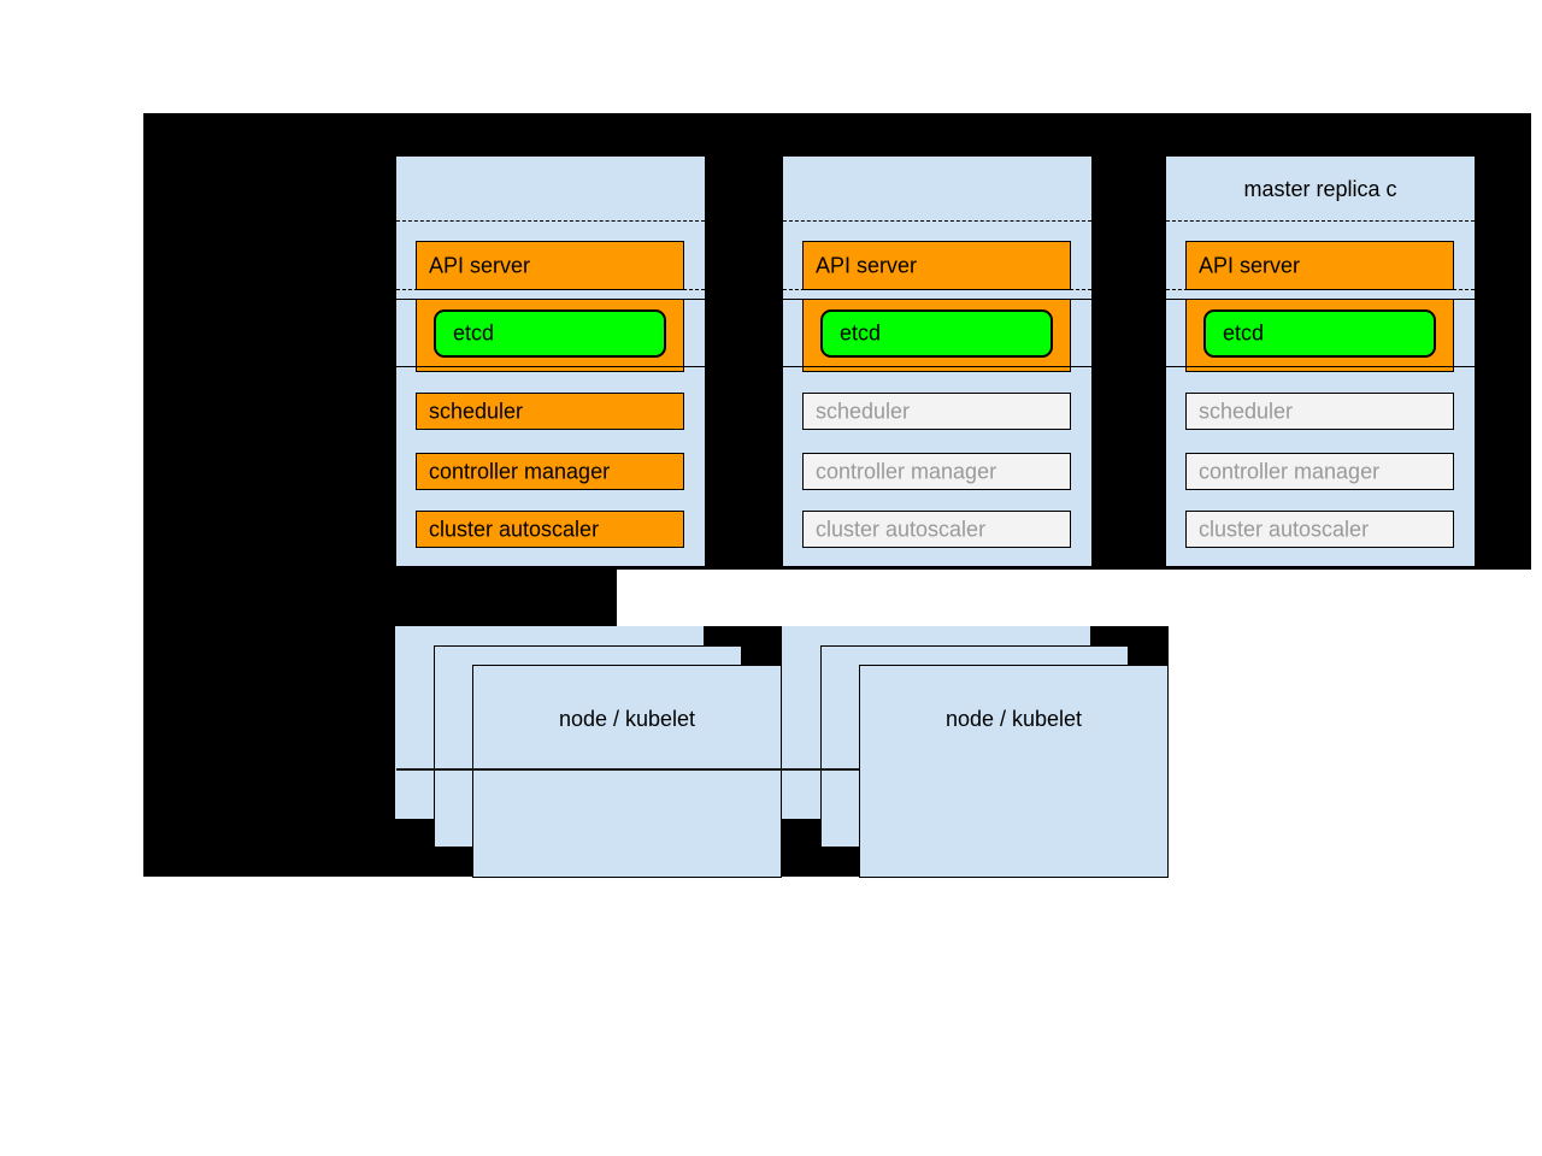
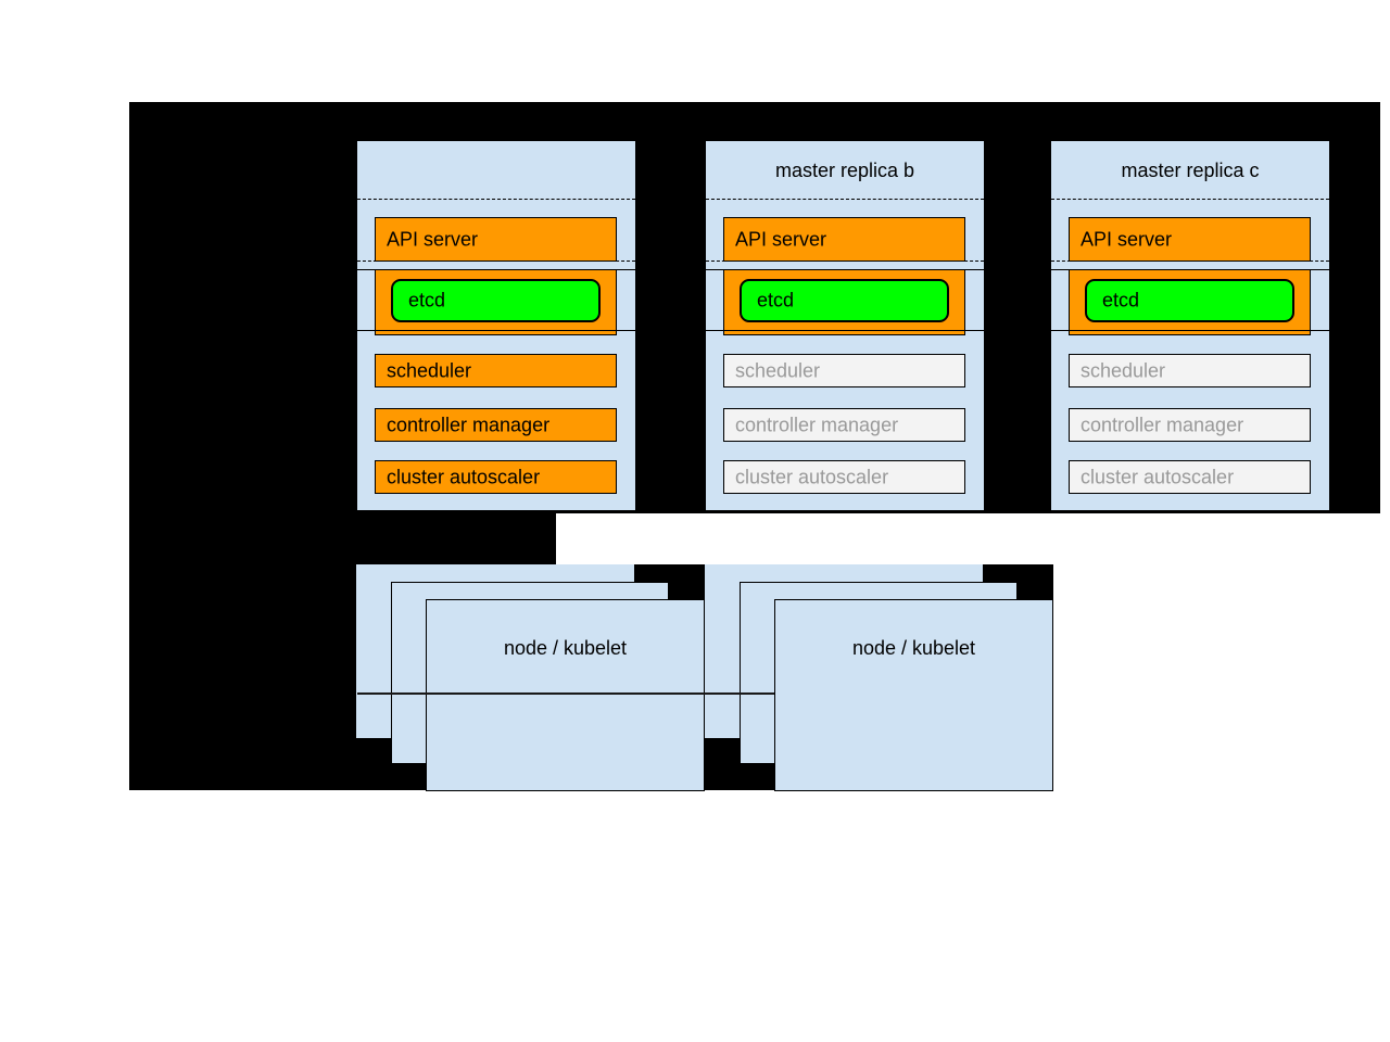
  API server
  etcd
  scheduler
  controller manager
  cluster autoscaler
+ master replica b
  API server
  etcd
  scheduler
  controller manager
  cluster autoscaler
  master replica c
  API server
  etcd
  scheduler
  controller manager
  cluster autoscaler
  node / kubelet
  node / kubelet
